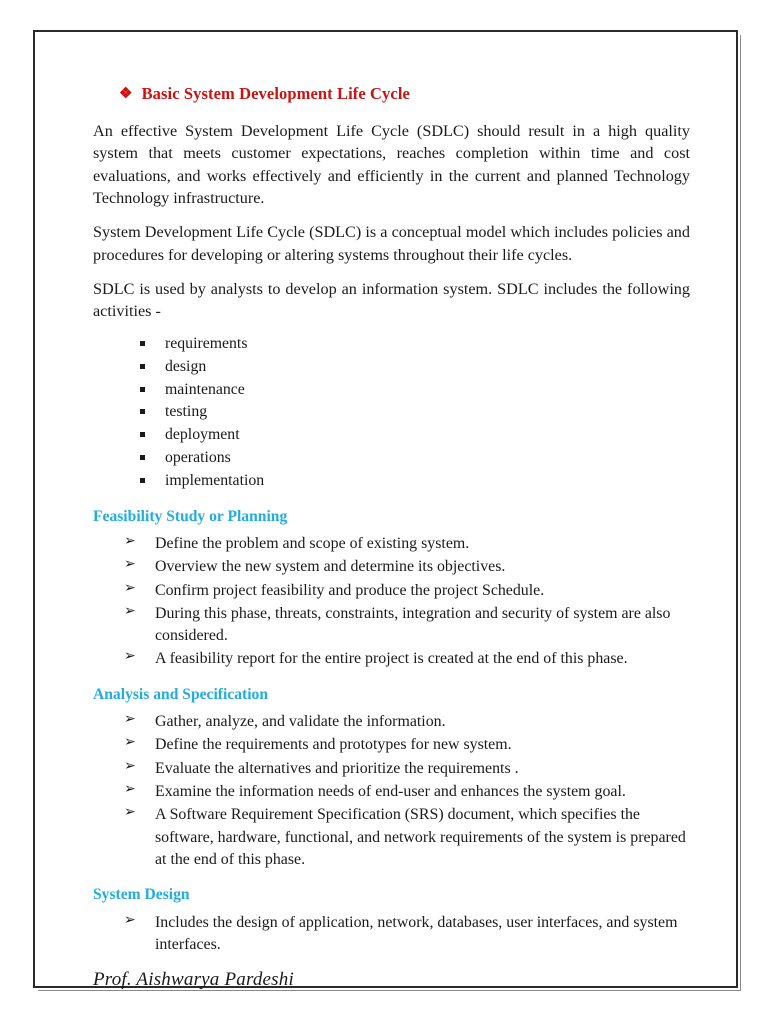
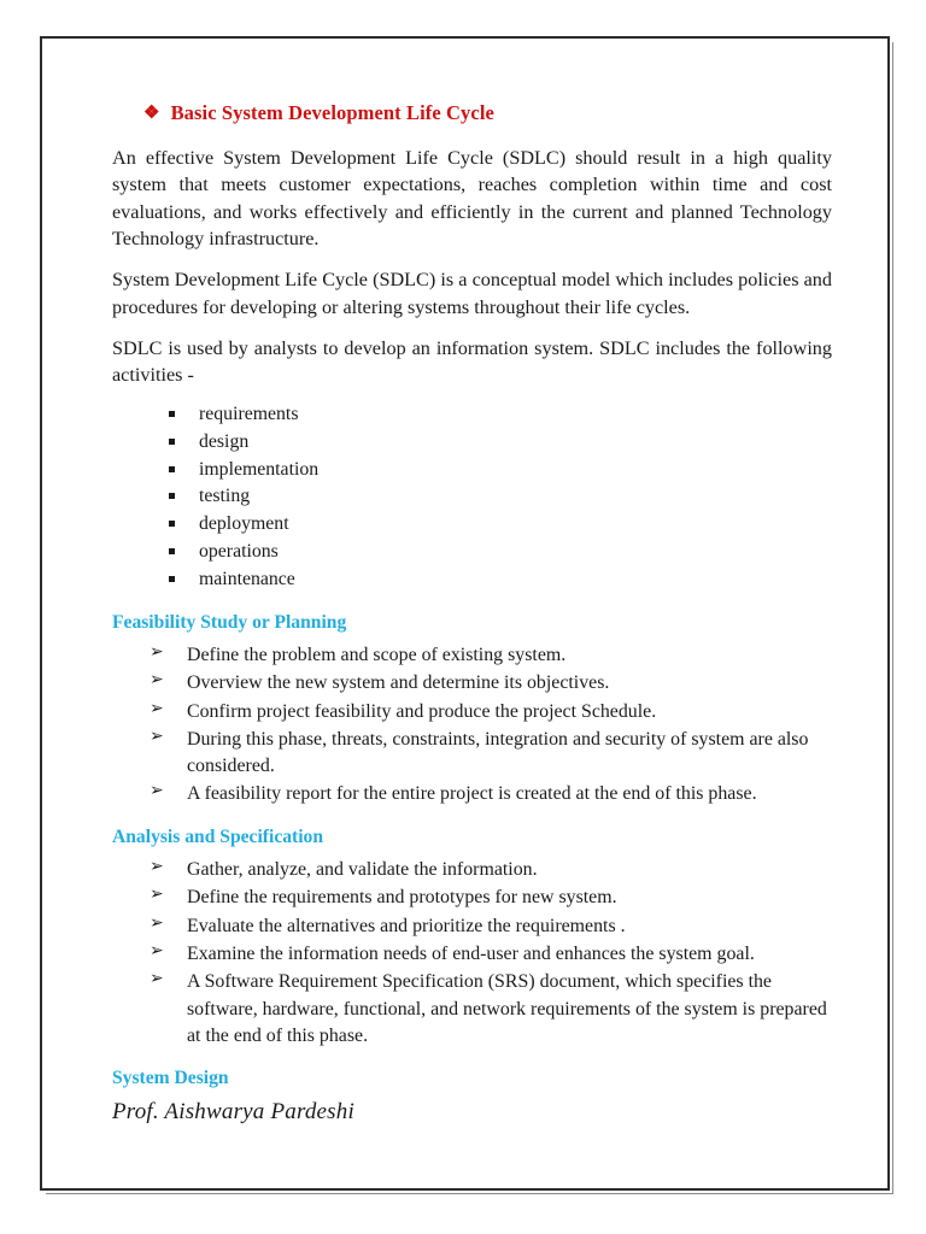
  ❖ Basic System Development Life Cycle
  An effective System Development Life Cycle (SDLC) should result in a high quality system that meets customer expectations, reaches completion within time and cost evaluations, and works effectively and efficiently in the current and planned Technology Technology infrastructure.
  System Development Life Cycle (SDLC) is a conceptual model which includes policies and procedures for developing or altering systems throughout their life cycles.
  SDLC is used by analysts to develop an information system. SDLC includes the following activities -
  requirements
  design
- maintenance
+ implementation
  testing
  deployment
  operations
- implementation
+ maintenance
  Feasibility Study or Planning
  Define the problem and scope of existing system.
  Overview the new system and determine its objectives.
  Confirm project feasibility and produce the project Schedule.
  During this phase, threats, constraints, integration and security of system are also considered.
  A feasibility report for the entire project is created at the end of this phase.
  Analysis and Specification
  Gather, analyze, and validate the information.
  Define the requirements and prototypes for new system.
  Evaluate the alternatives and prioritize the requirements .
  Examine the information needs of end-user and enhances the system goal.
  A Software Requirement Specification (SRS) document, which specifies the software, hardware, functional, and network requirements of the system is prepared at the end of this phase.
  System Design
- Includes the design of application, network, databases, user interfaces, and system interfaces.
  Prof. Aishwarya Pardeshi
